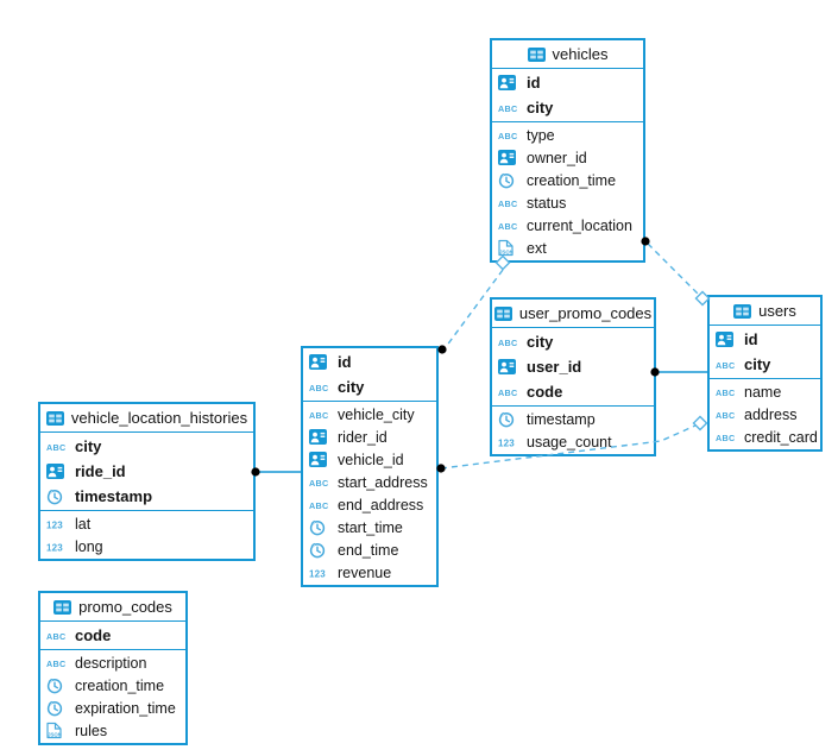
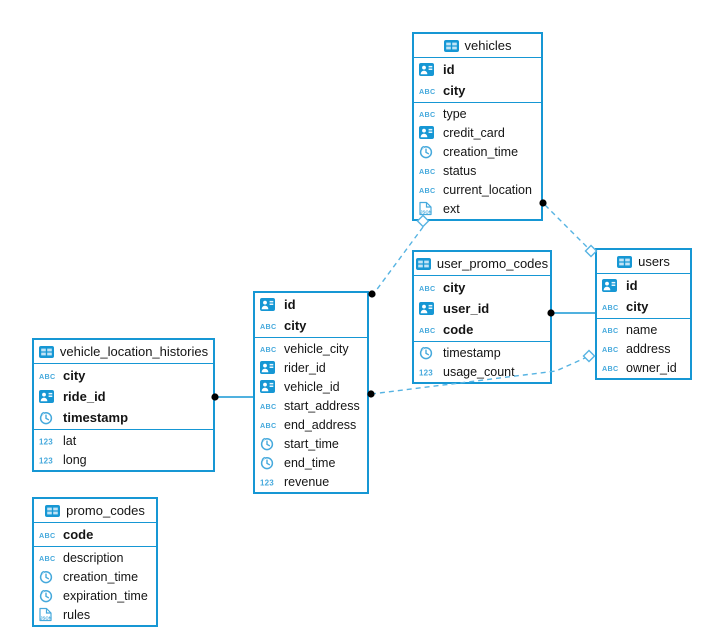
  vehicles
  id
  ABC
  city
  ABC
  type
- owner_id
+ credit_card
  creation_time
  ABC
  status
  ABC
  current_location
  ext
  user_promo_codes
  ABC
  city
  user_id
  ABC
  code
  timestamp
  123
  usage_count
  users
  id
  ABC
  city
  ABC
  name
  ABC
  address
  ABC
- credit_card
+ owner_id
  id
  ABC
  city
  ABC
  vehicle_city
  rider_id
  vehicle_id
  ABC
  start_address
  ABC
  end_address
  start_time
  end_time
  123
  revenue
  vehicle_location_histories
  ABC
  city
  ride_id
  timestamp
  123
  lat
  123
  long
  promo_codes
  ABC
  code
  ABC
  description
  creation_time
  expiration_time
  rules
